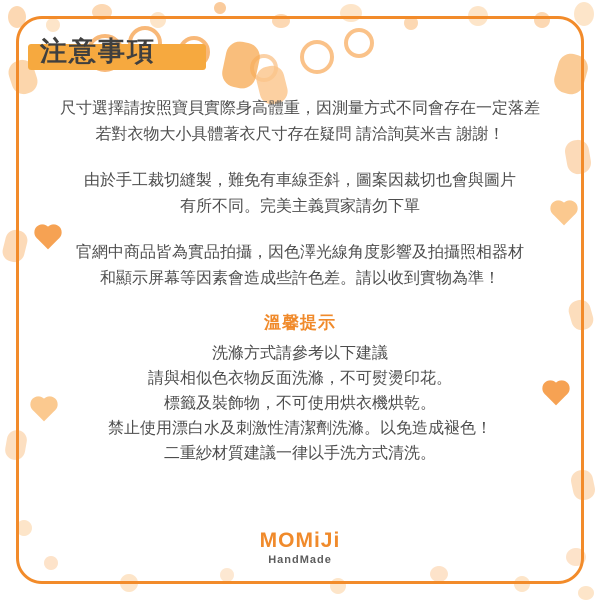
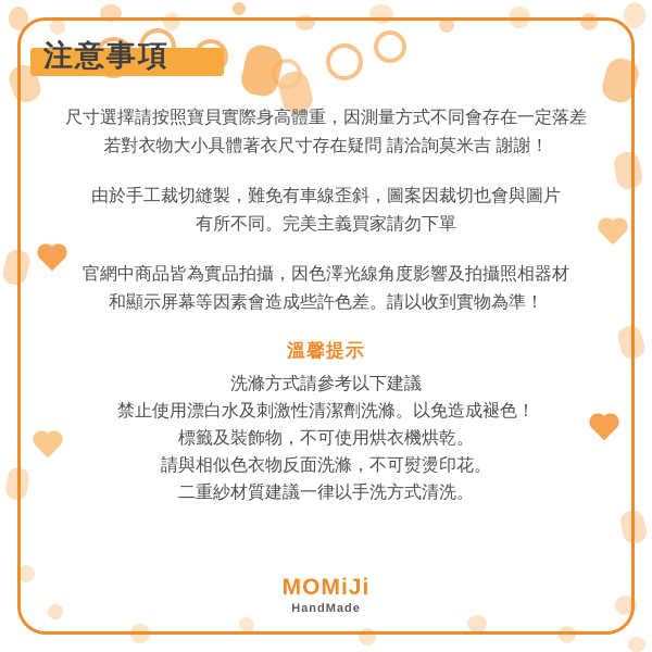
  注意事項
  尺寸選擇請按照寶貝實際身高體重，因測量方式不同會存在一定落差
  若對衣物大小具體著衣尺寸存在疑問 請洽詢莫米吉 謝謝！
  由於手工裁切縫製，難免有車線歪斜，圖案因裁切也會與圖片
  有所不同。完美主義買家請勿下單
  官網中商品皆為實品拍攝，因色澤光線角度影響及拍攝照相器材
  和顯示屏幕等因素會造成些許色差。請以收到實物為準！
  溫馨提示
  洗滌方式請參考以下建議
- 請與相似色衣物反面洗滌，不可熨燙印花。
+ 禁止使用漂白水及刺激性清潔劑洗滌。以免造成褪色！
  標籤及裝飾物，不可使用烘衣機烘乾。
- 禁止使用漂白水及刺激性清潔劑洗滌。以免造成褪色！
+ 請與相似色衣物反面洗滌，不可熨燙印花。
  二重紗材質建議一律以手洗方式清洗。
  MOMiJi
  HandMade
